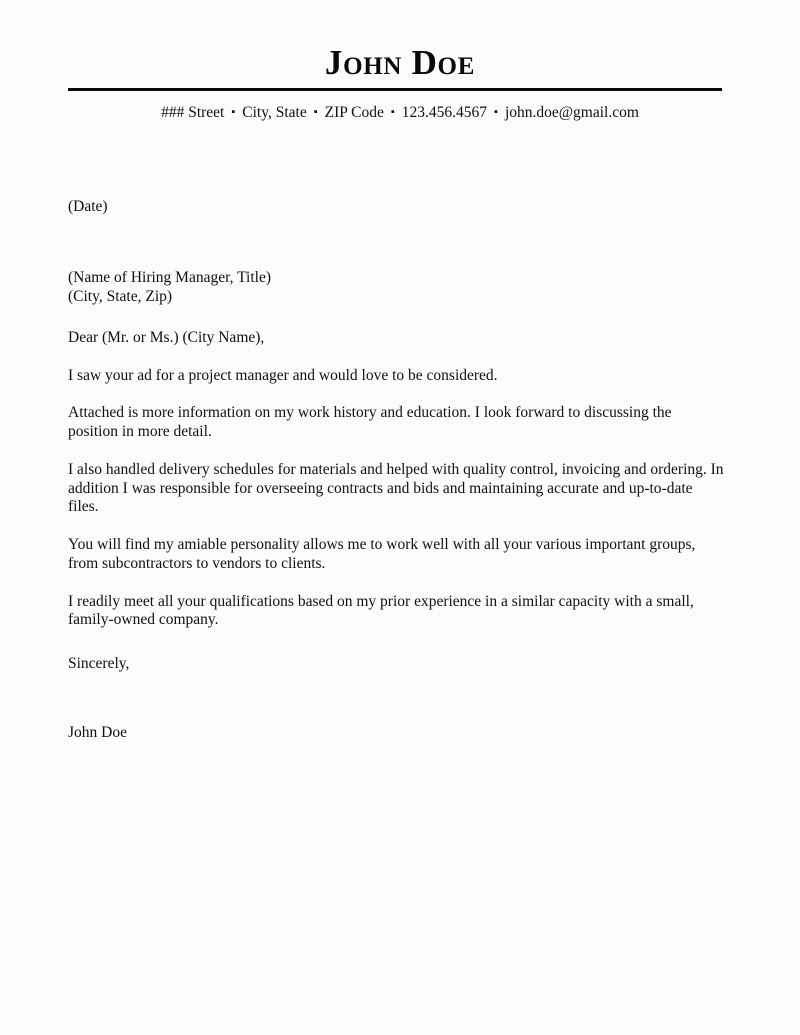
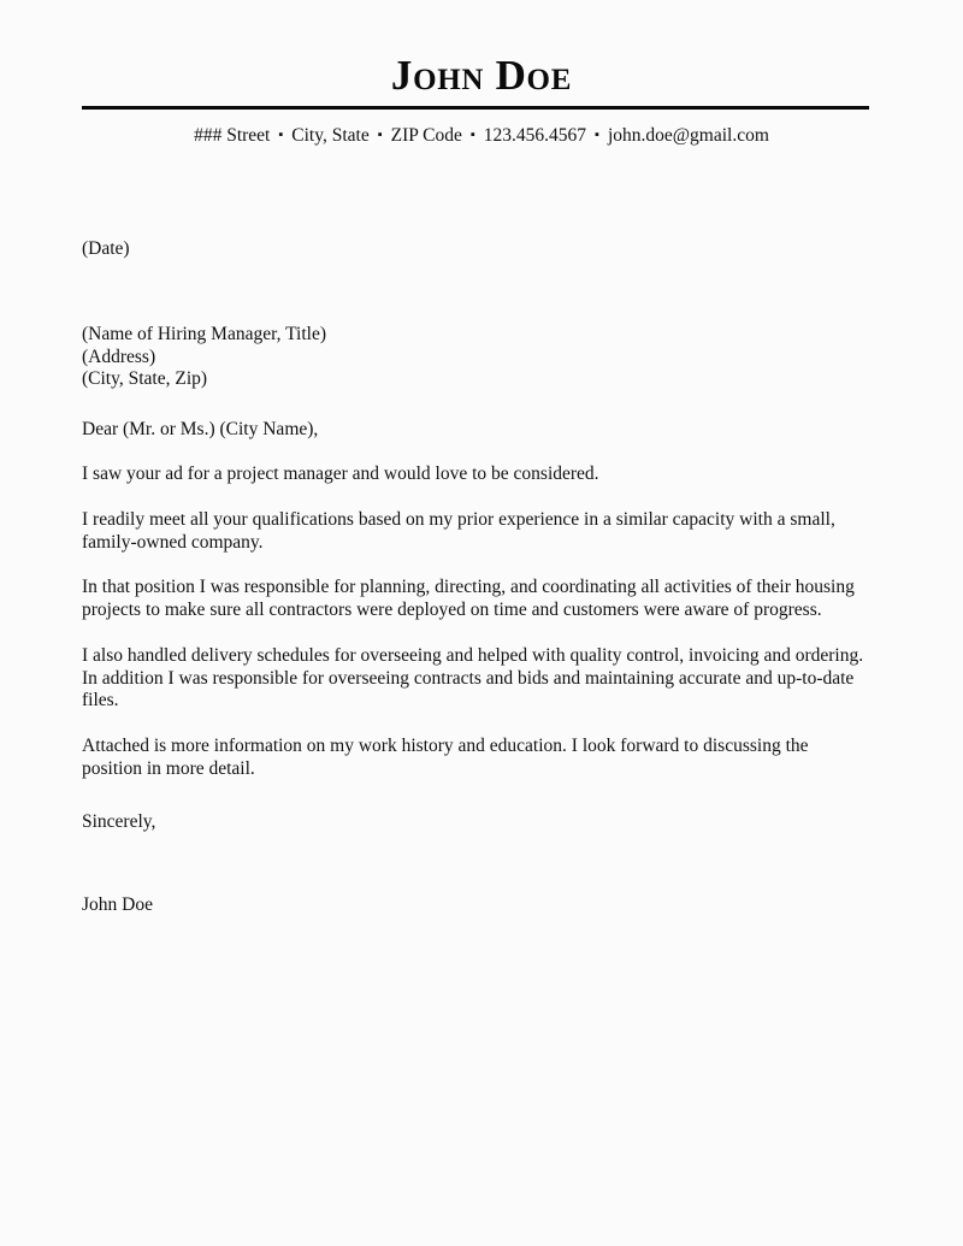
  John Doe
  ### Street ▪ City, State ▪ ZIP Code ▪ 123.456.4567 ▪ john.doe@gmail.com
  (Date)
  (Name of Hiring Manager, Title)
+ (Address)
  (City, State, Zip)
  Dear (Mr. or Ms.) (City Name),
  I saw your ad for a project manager and would love to be considered.
- Attached is more information on my work history and education. I look forward to discussing the position in more detail.
+ I readily meet all your qualifications based on my prior experience in a similar capacity with a small, family-owned company.
+ In that position I was responsible for planning, directing, and coordinating all activities of their housing projects to make sure all contractors were deployed on time and customers were aware of progress.
- I also handled delivery schedules for materials and helped with quality control, invoicing and ordering. In addition I was responsible for overseeing contracts and bids and maintaining accurate and up-to-date files.
+ I also handled delivery schedules for overseeing and helped with quality control, invoicing and ordering. In addition I was responsible for overseeing contracts and bids and maintaining accurate and up-to-date files.
- You will find my amiable personality allows me to work well with all your various important groups, from subcontractors to vendors to clients.
- I readily meet all your qualifications based on my prior experience in a similar capacity with a small, family-owned company.
+ Attached is more information on my work history and education. I look forward to discussing the position in more detail.
  Sincerely,
  John Doe
